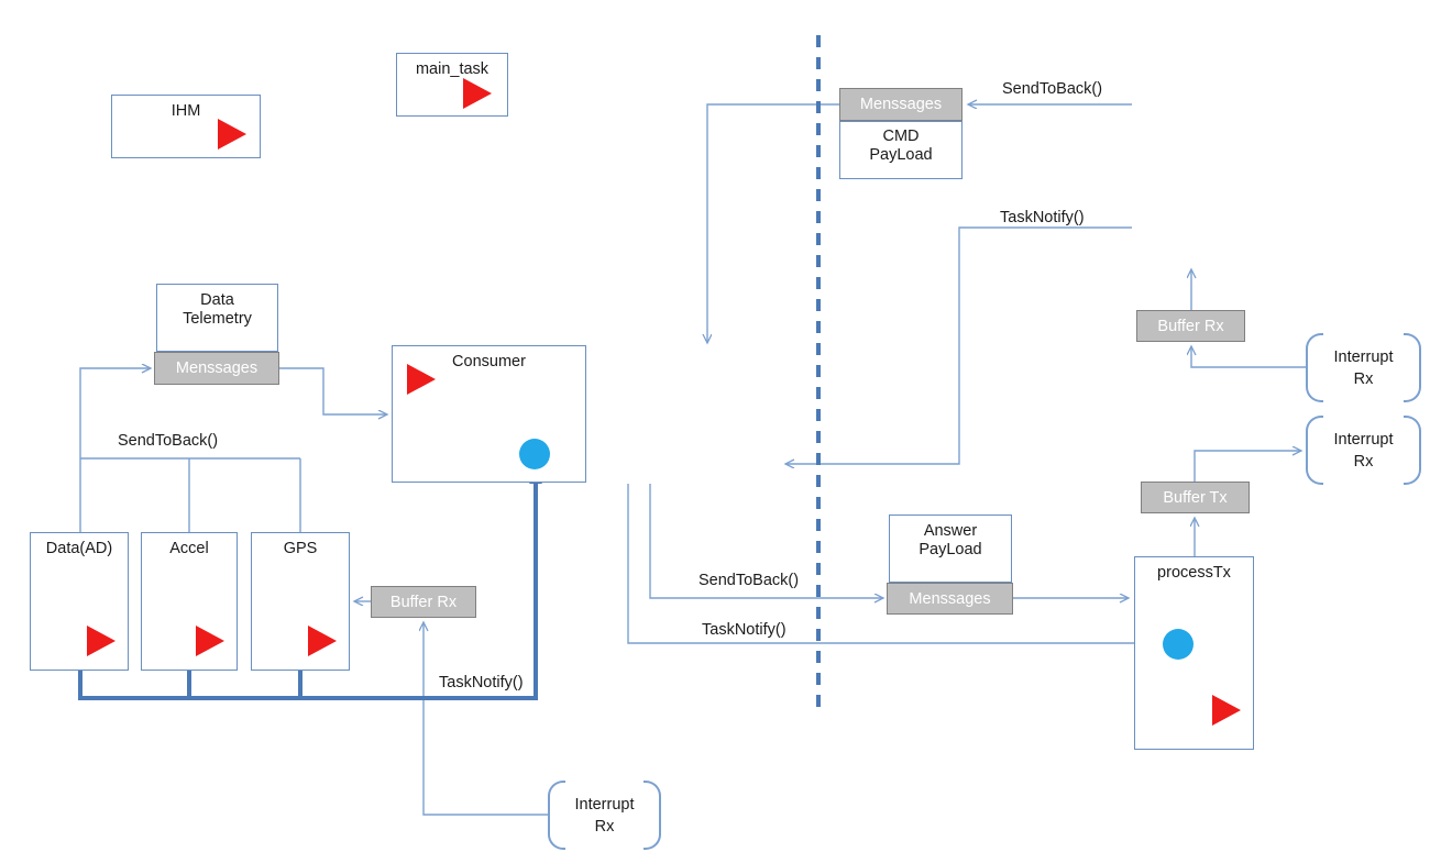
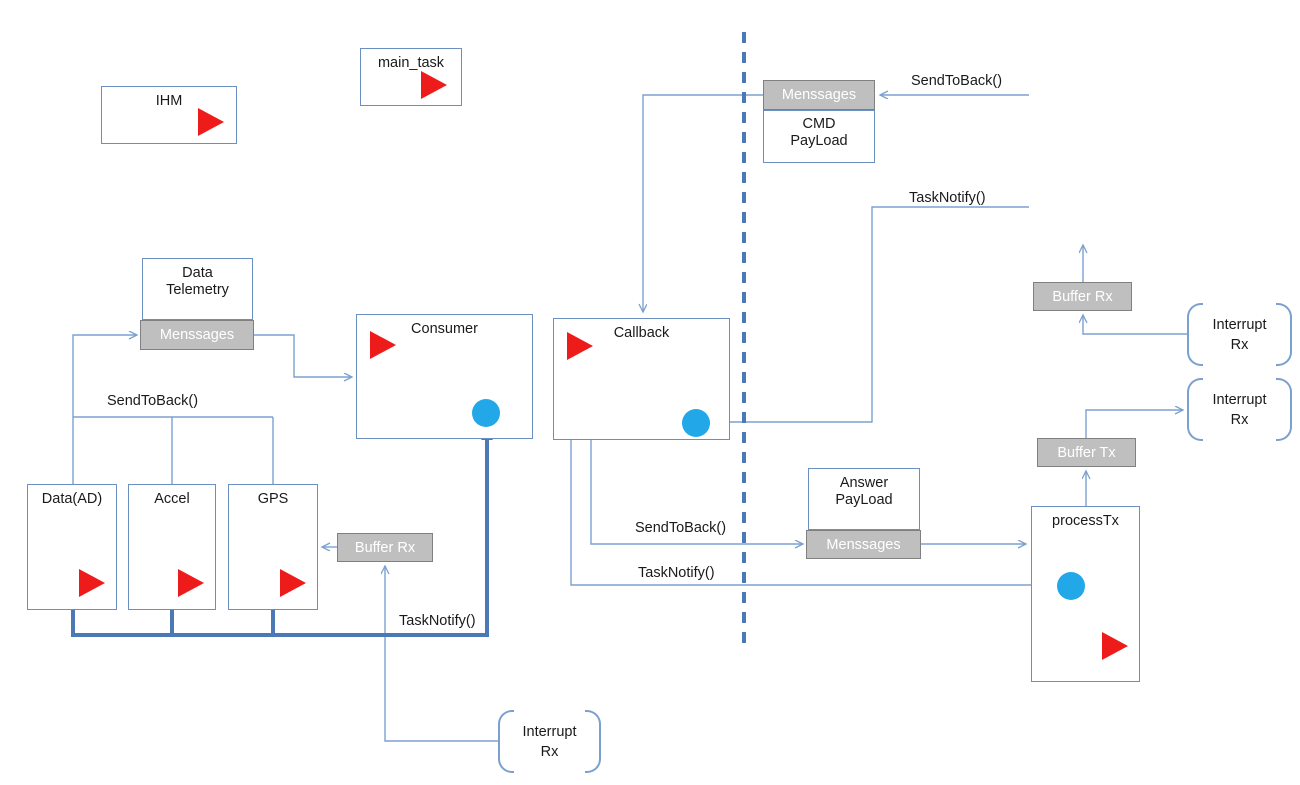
  IHM
  main_task
  Data
  Telemetry
  Menssages
  Consumer
+ Callback
  Data(AD)
  Accel
  GPS
  Buffer Rx
  Interrupt
  Rx
  Menssages
  CMD
  PayLoad
  Buffer Rx
  Interrupt
  Rx
  Interrupt
  Rx
  Buffer Tx
  Answer
  PayLoad
  Menssages
  processTx
  SendToBack()
  TaskNotify()
  SendToBack()
  TaskNotify()
  SendToBack()
  TaskNotify()
